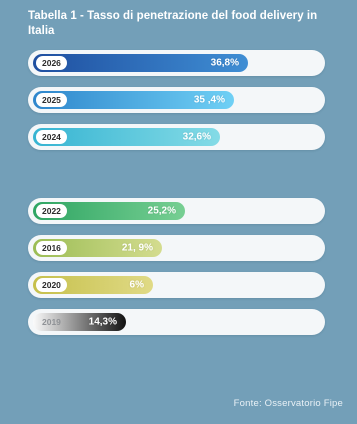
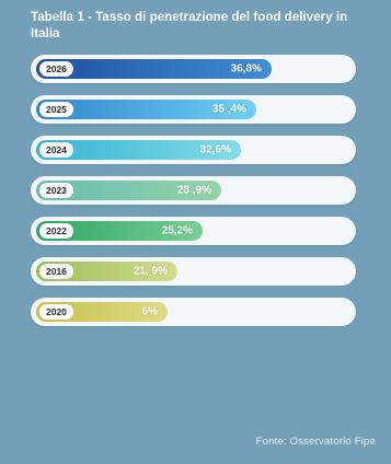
  Tabella 1 - Tasso di penetrazione del food delivery in Italia
  2026
  36,8%
  2025
  35 ,4%
  2024
  32,6%
+ 2023
+ 28 ,9%
  2022
  25,2%
  2016
  21, 9%
  2020
  6%
- 2019
- 14,3%
  Fonte: Osservatorio Fipe
